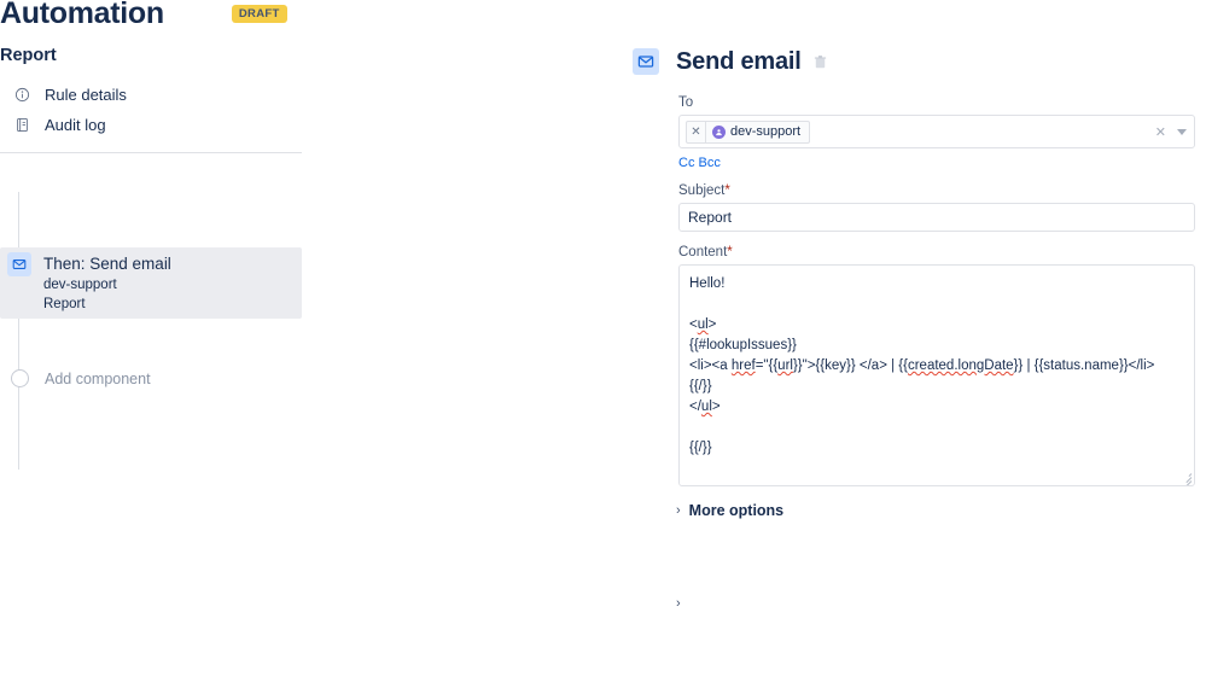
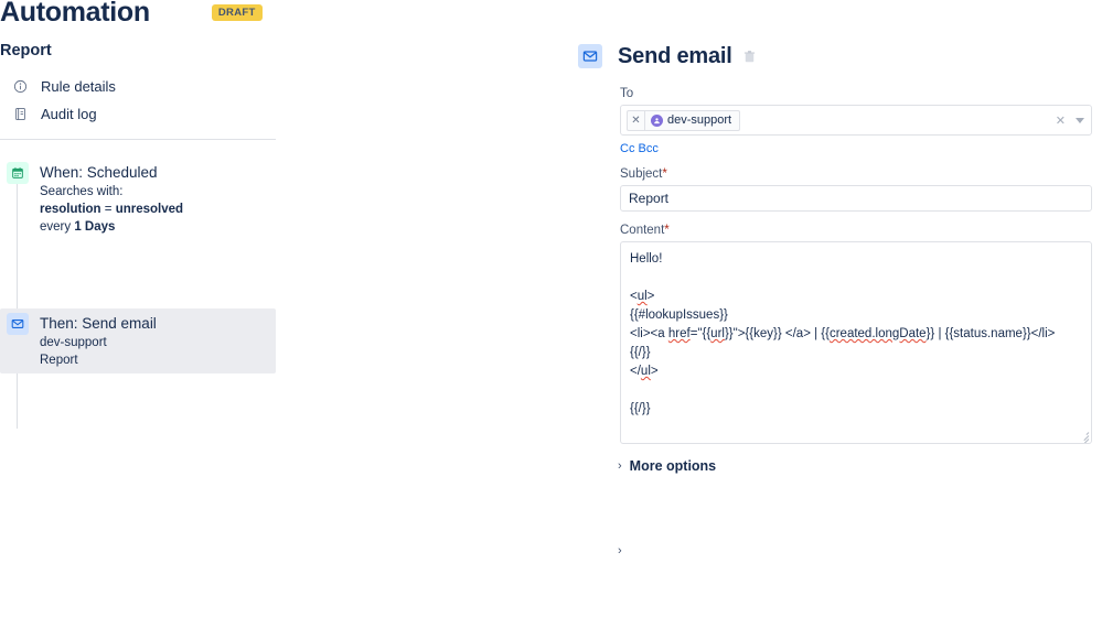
  Automation
  DRAFT
  Report
  Rule details
  Audit log
+ When: Scheduled
+ Searches with:
+ resolution = unresolved
+ every 1 Days
  Then: Send email
  dev-support
  Report
- Add component
  Send email
  To
  ✕
  dev-support
  ✕
  Cc Bcc
  Subject*
  Report
  Content*
  Hello! <ul> {{#lookupIssues}} <li><a href="{{url}}">{{key}} </a> | {{created.longDate}} | {{status.name}}</li> {{/}} </ul> {{/}}
  ›
  More options
  ›
